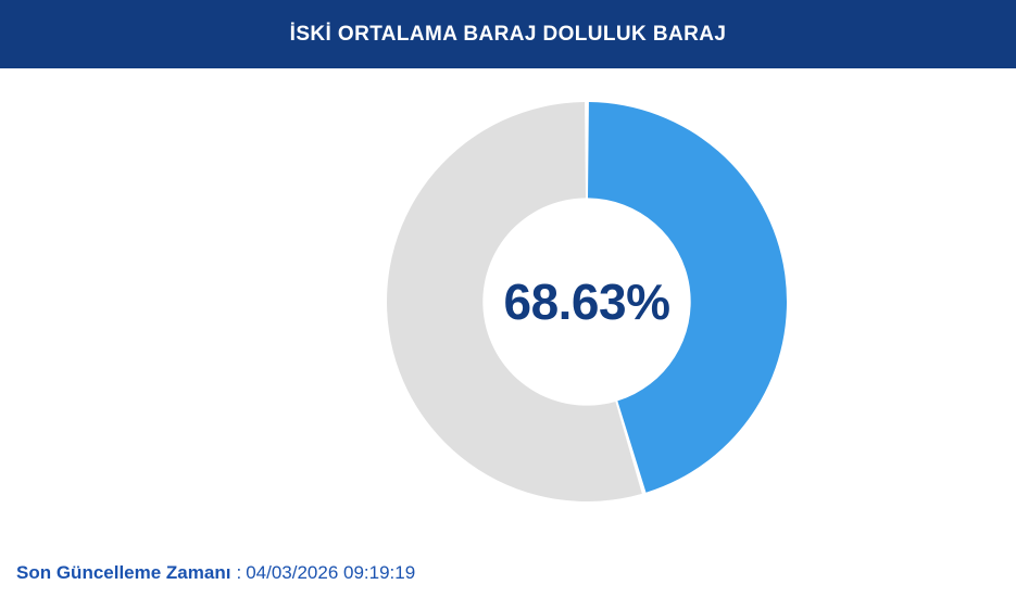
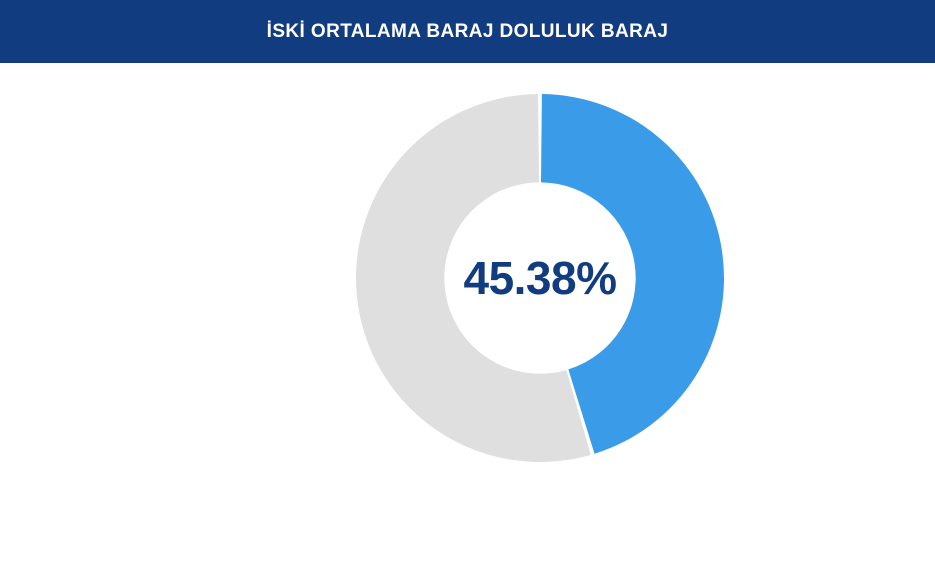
  İSKİ ORTALAMA BARAJ DOLULUK BARAJ
- 68.63%
+ 45.38%
- Son Güncelleme Zamanı
- :
- 04/03/2026 09:19:19
